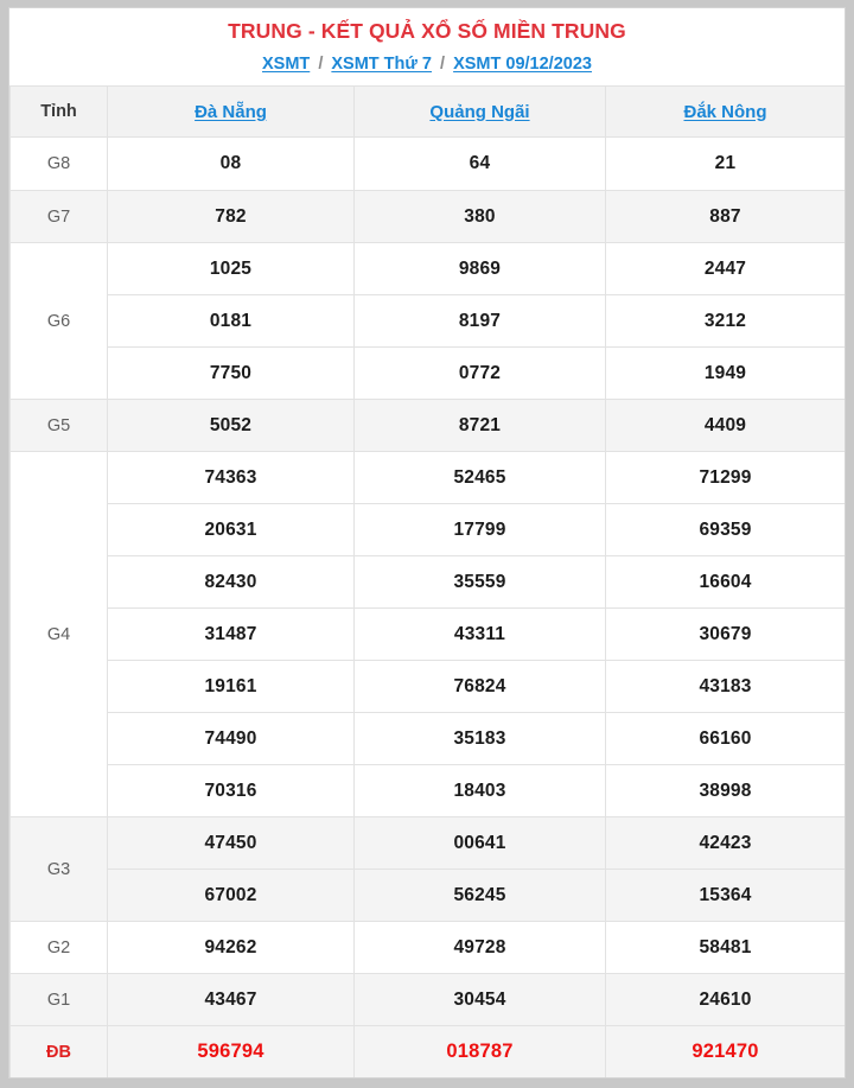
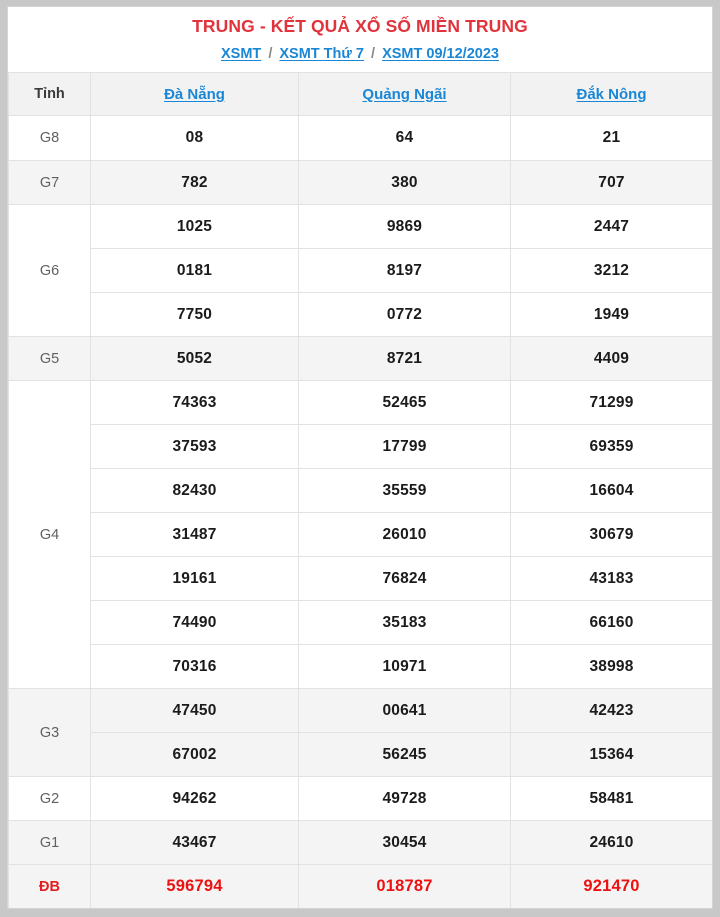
  TRUNG - KẾT QUẢ XỔ SỐ MIỀN TRUNG
  XSMT / XSMT Thứ 7 / XSMT 09/12/2023
  Tỉnh	Đà Nẵng	Quảng Ngãi	Đắk Nông
  G8	08	64	21
- G7	782	380	887
+ G7	782	380	707
  G6	1025	9869	2447
  0181	8197	3212
  7750	0772	1949
  G5	5052	8721	4409
  G4	74363	52465	71299
- 20631	17799	69359
+ 37593	17799	69359
  82430	35559	16604
- 31487	43311	30679
+ 31487	26010	30679
  19161	76824	43183
  74490	35183	66160
- 70316	18403	38998
+ 70316	10971	38998
  G3	47450	00641	42423
  67002	56245	15364
  G2	94262	49728	58481
  G1	43467	30454	24610
  ĐB	596794	018787	921470
